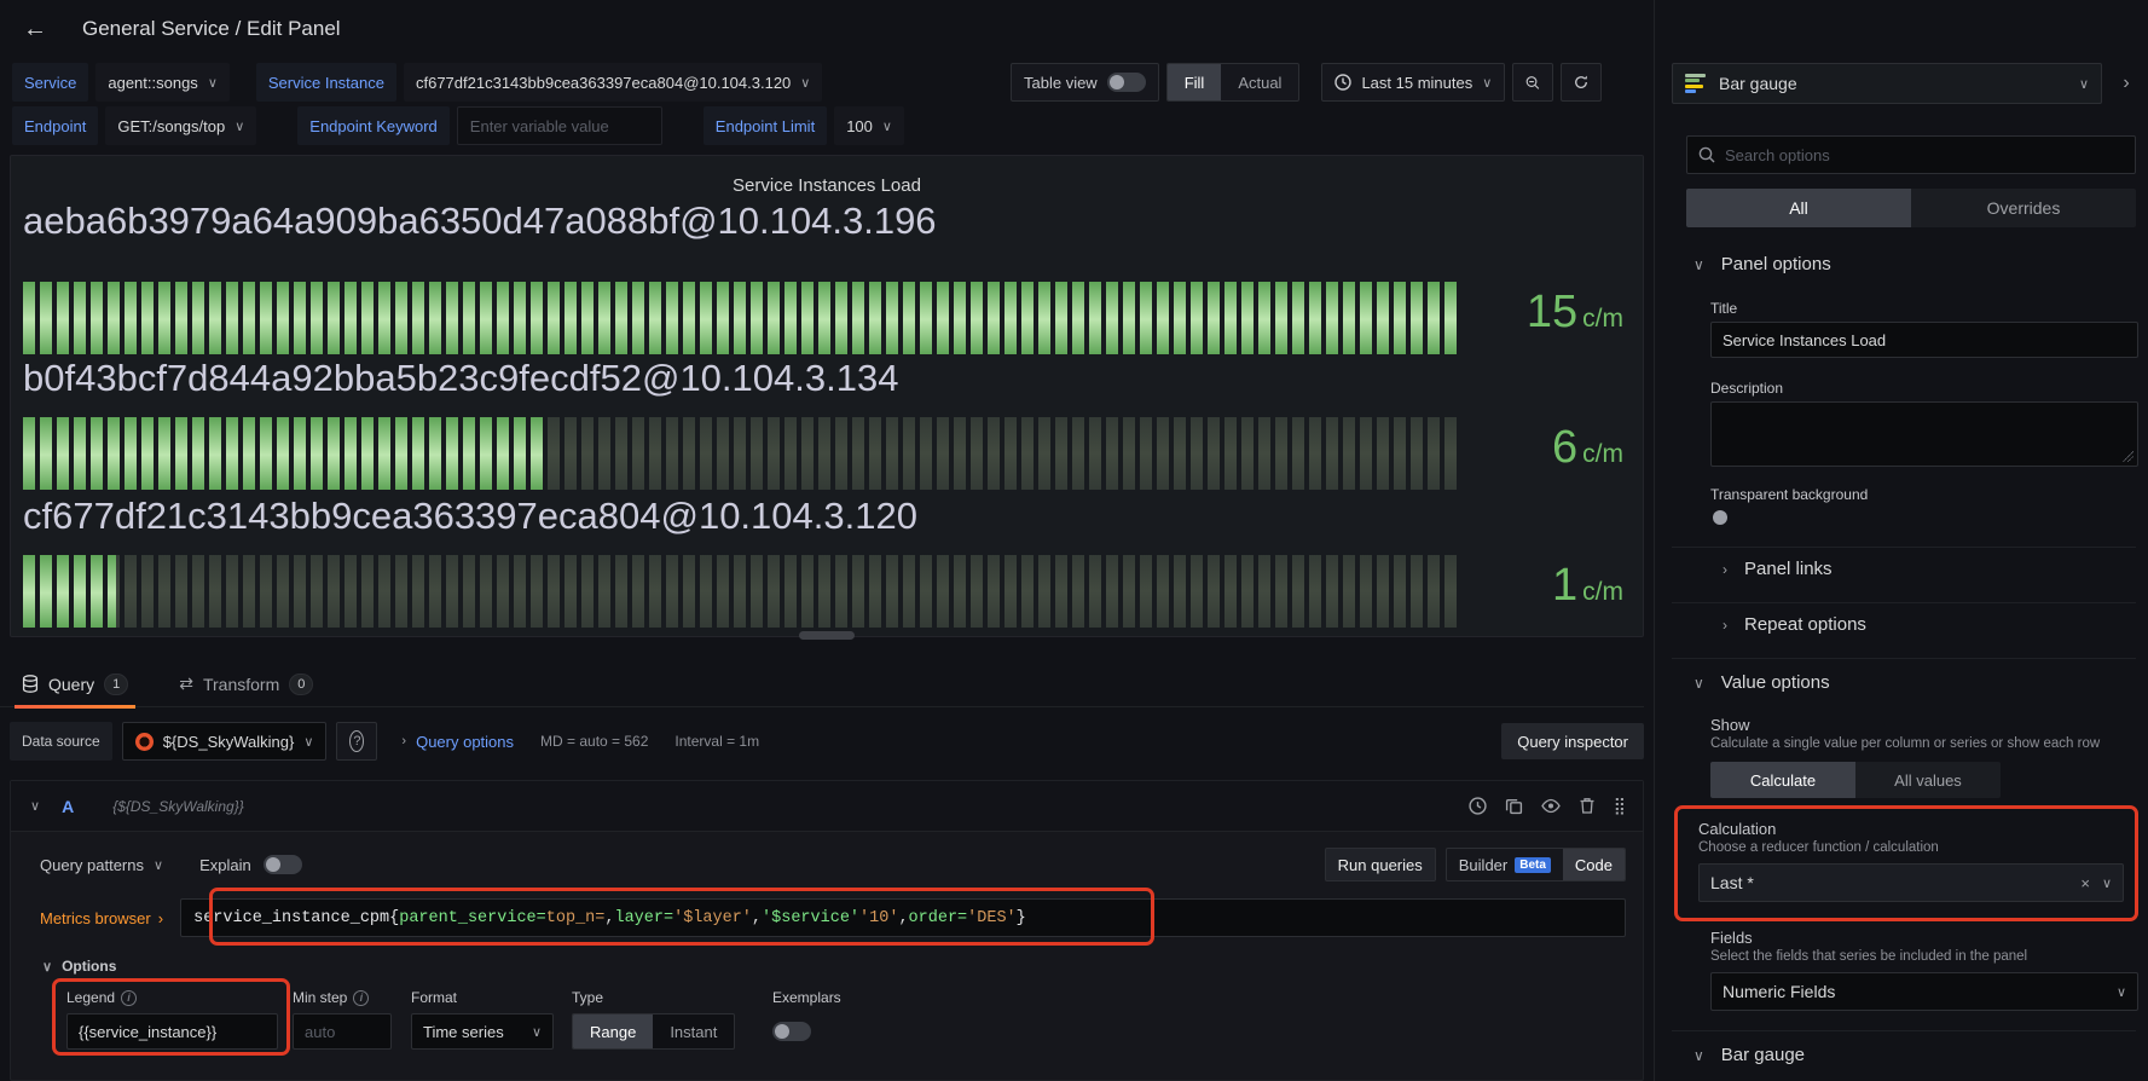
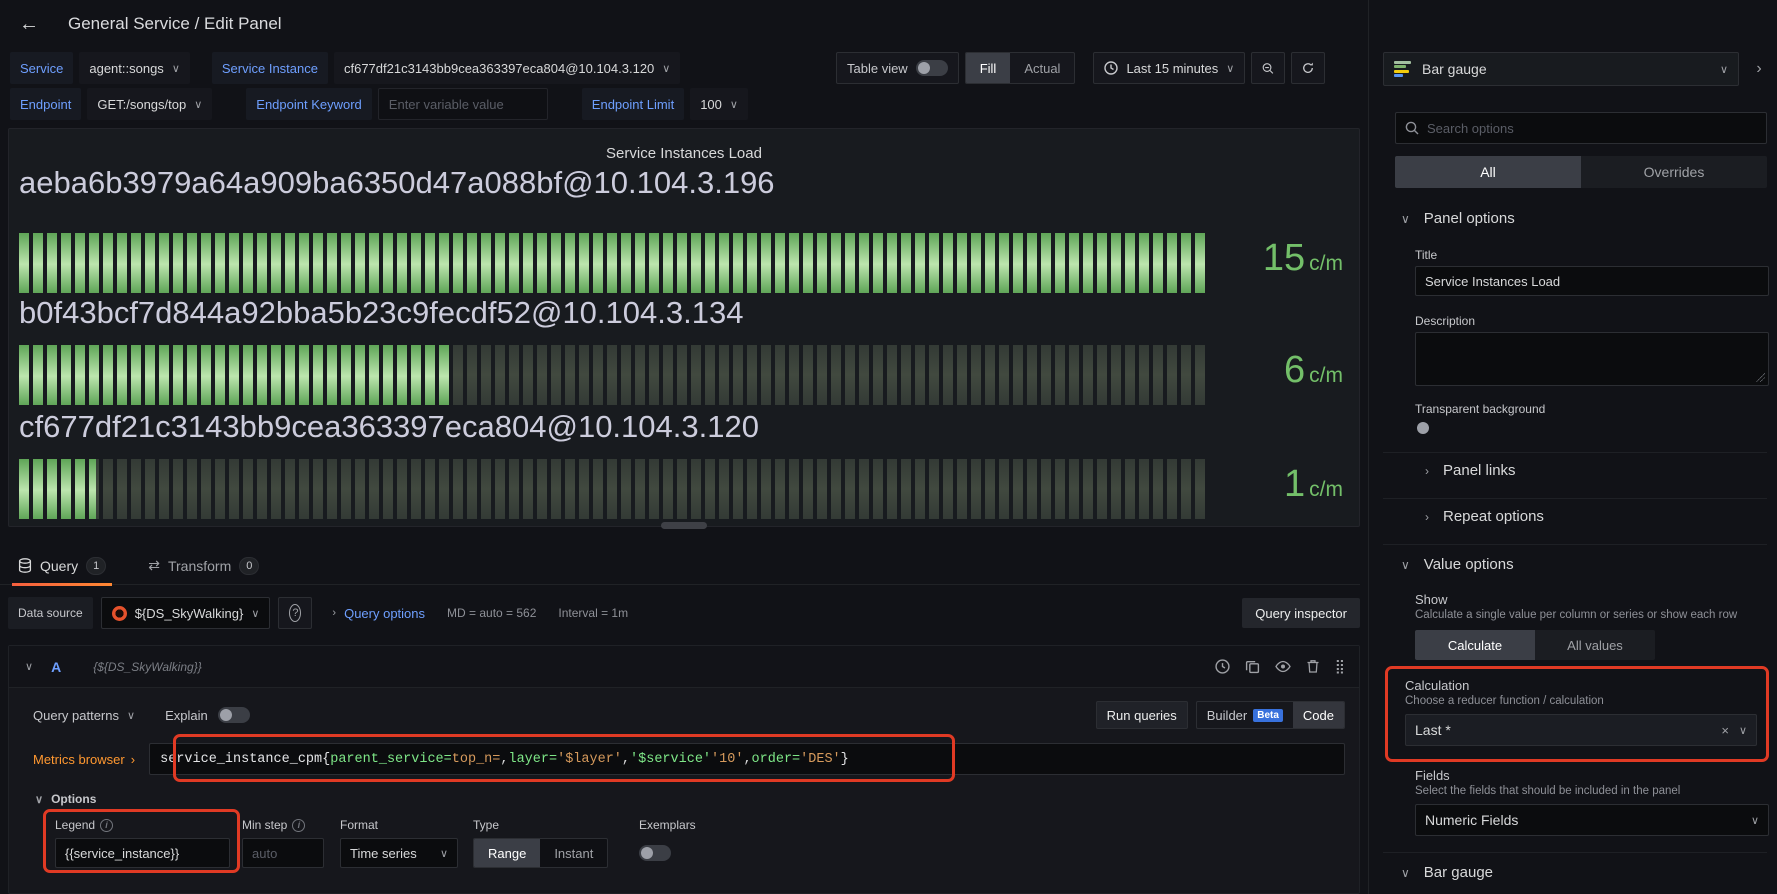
  ←
  General Service / Edit Panel
  Service
  agent::songs
  ∨
  Service Instance
  cf677df21c3143bb9cea363397eca804@10.104.3.120
  ∨
  Table view
  Fill
  Actual
  Last 15 minutes
  ∨
  Endpoint
  GET:/songs/top
  ∨
  Endpoint Keyword
  Enter variable value
  Endpoint Limit
  100
  ∨
  Service Instances Load
  aeba6b3979a64a909ba6350d47a088bf@10.104.3.196
  15 c/m
  b0f43bcf7d844a92bba5b23c9fecdf52@10.104.3.134
  6 c/m
  cf677df21c3143bb9cea363397eca804@10.104.3.120
  1 c/m
  Query
  1
  ⇄
  Transform
  0
  Data source
  ${DS_SkyWalking}
  ∨
  ?
  ›
  Query options
  MD = auto = 562
  Interval = 1m
  Query inspector
  ∨
  A
  {${DS_SkyWalking}}
  ⣿
  Query patterns
  ∨
  Explain
  Run queries
  Builder
  Beta
  Code
  Metrics browser
  ›
  service_instance_cpm{
  parent_service=
  top_n=
  ,
  layer=
  '$layer'
  ,
  '$service'
  '10'
  ,
  order=
  'DES'
  }
  ∨
  Options
  Legend
  i
  {{service_instance}}
  Min step
  i
  auto
  Format
  Time series
  ∨
  Type
  Range
  Instant
  Exemplars
  Bar gauge
  ∨
  ›
  Search options
  All
  Overrides
  ∨
  Panel options
  Title
  Service Instances Load
  Description
  Transparent background
  ›
  Panel links
  ›
  Repeat options
  ∨
  Value options
  Show
  Calculate a single value per column or series or show each row
  Calculate
  All values
  Calculation
  Choose a reducer function / calculation
  Last *
  ×
  ∨
  Fields
- Select the fields that series be included in the panel
+ Select the fields that should be included in the panel
  Numeric Fields
  ∨
  ∨
  Bar gauge
